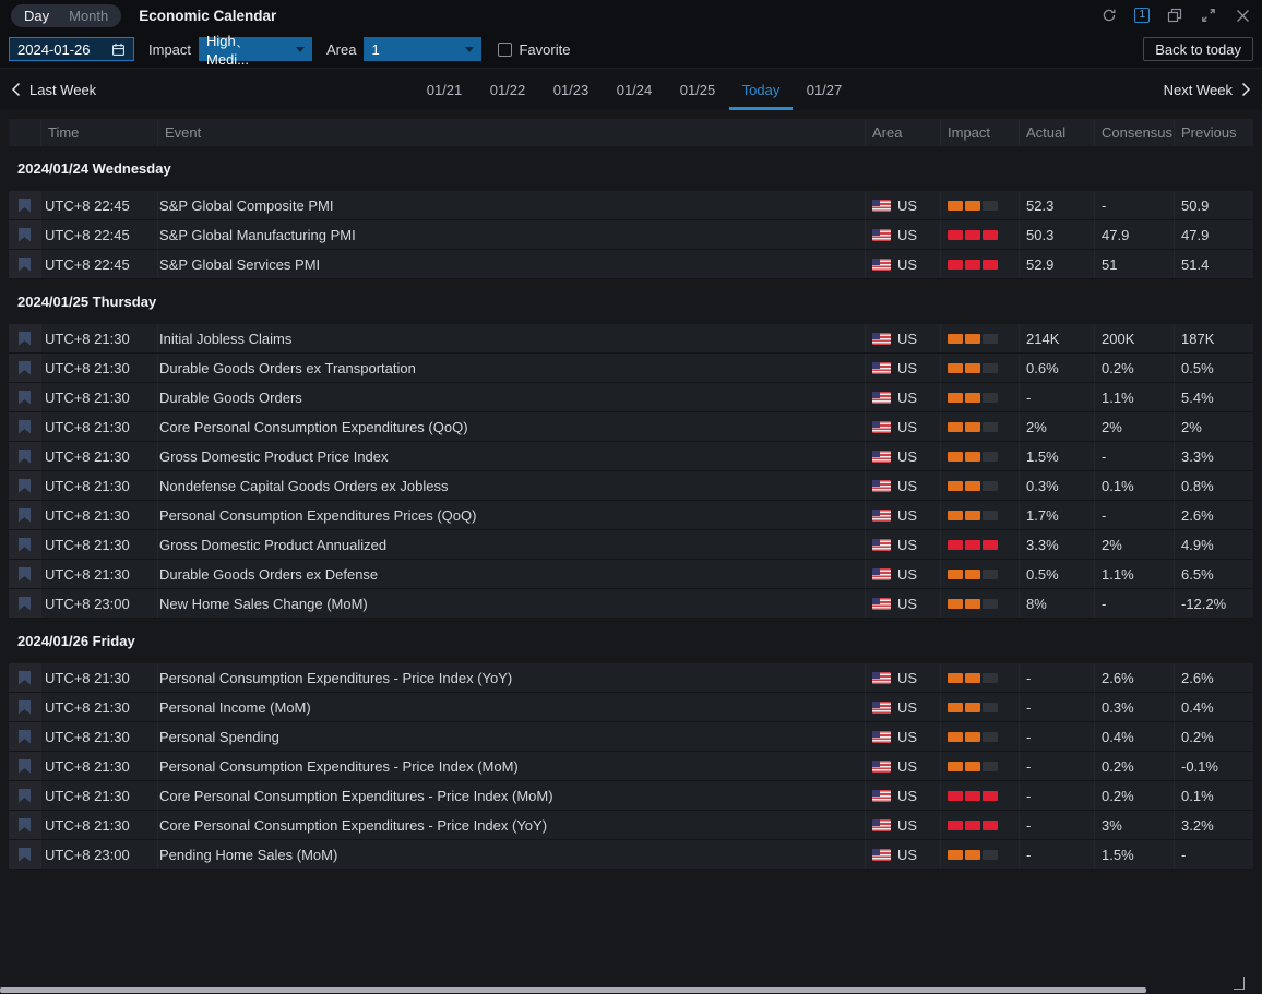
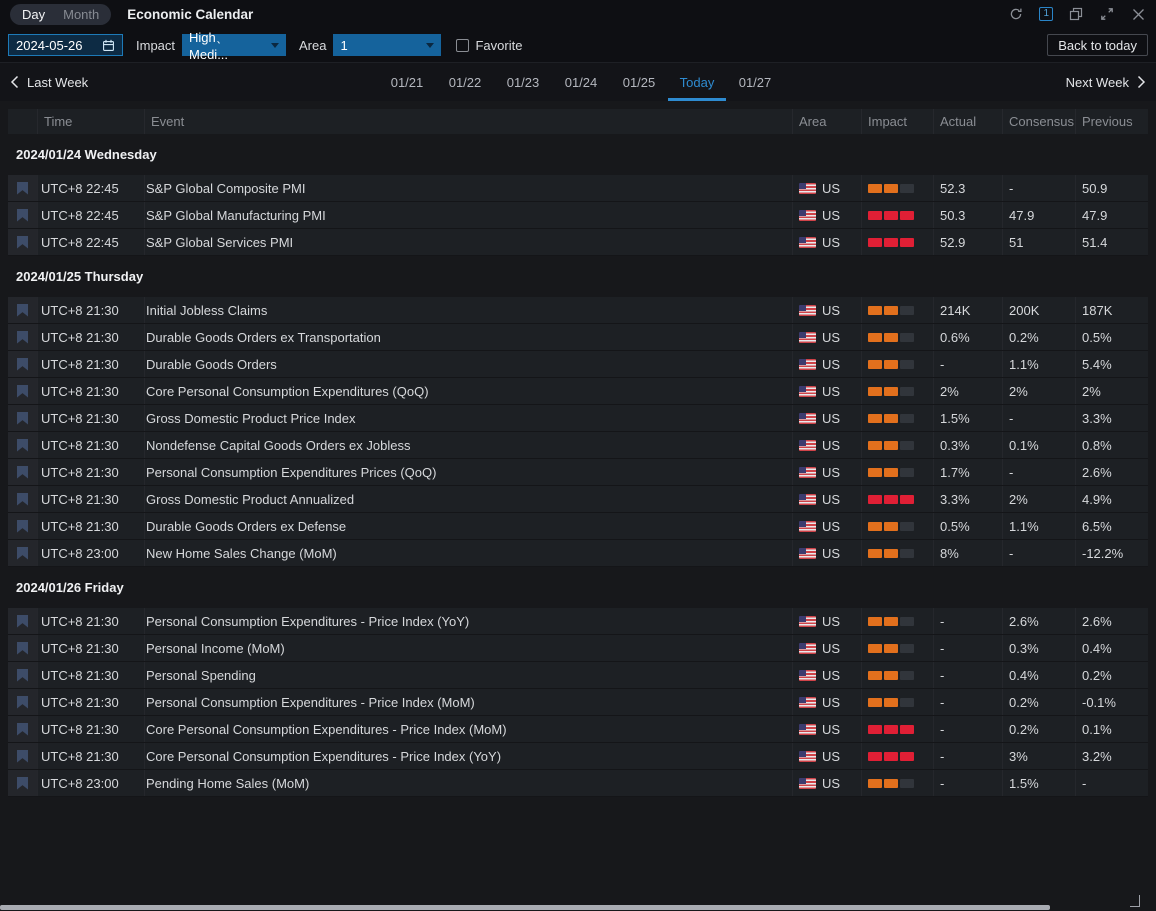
  Day
  Month
  Economic Calendar
  1
- 2024-01-26
+ 2024-05-26
  Impact
  High、Medi...
  Area
  1
  Favorite
  Back to today
  Last Week
  01/21
  01/22
  01/23
  01/24
  01/25
  Today
  01/27
  Next Week
  Time
  Event
  Area
  Impact
  Actual
  Consensus
  Previous
  2024/01/24 Wednesday
  UTC+8 22:45
  S&P Global Composite PMI
  US
  52.3
  -
  50.9
  UTC+8 22:45
  S&P Global Manufacturing PMI
  US
  50.3
  47.9
  47.9
  UTC+8 22:45
  S&P Global Services PMI
  US
  52.9
  51
  51.4
  2024/01/25 Thursday
  UTC+8 21:30
  Initial Jobless Claims
  US
  214K
  200K
  187K
  UTC+8 21:30
  Durable Goods Orders ex Transportation
  US
  0.6%
  0.2%
  0.5%
  UTC+8 21:30
  Durable Goods Orders
  US
  -
  1.1%
  5.4%
  UTC+8 21:30
  Core Personal Consumption Expenditures (QoQ)
  US
  2%
  2%
  2%
  UTC+8 21:30
  Gross Domestic Product Price Index
  US
  1.5%
  -
  3.3%
  UTC+8 21:30
  Nondefense Capital Goods Orders ex Jobless
  US
  0.3%
  0.1%
  0.8%
  UTC+8 21:30
  Personal Consumption Expenditures Prices (QoQ)
  US
  1.7%
  -
  2.6%
  UTC+8 21:30
  Gross Domestic Product Annualized
  US
  3.3%
  2%
  4.9%
  UTC+8 21:30
  Durable Goods Orders ex Defense
  US
  0.5%
  1.1%
  6.5%
  UTC+8 23:00
  New Home Sales Change (MoM)
  US
  8%
  -
  -12.2%
  2024/01/26 Friday
  UTC+8 21:30
  Personal Consumption Expenditures - Price Index (YoY)
  US
  -
  2.6%
  2.6%
  UTC+8 21:30
  Personal Income (MoM)
  US
  -
  0.3%
  0.4%
  UTC+8 21:30
  Personal Spending
  US
  -
  0.4%
  0.2%
  UTC+8 21:30
  Personal Consumption Expenditures - Price Index (MoM)
  US
  -
  0.2%
  -0.1%
  UTC+8 21:30
  Core Personal Consumption Expenditures - Price Index (MoM)
  US
  -
  0.2%
  0.1%
  UTC+8 21:30
  Core Personal Consumption Expenditures - Price Index (YoY)
  US
  -
  3%
  3.2%
  UTC+8 23:00
  Pending Home Sales (MoM)
  US
  -
  1.5%
  -
